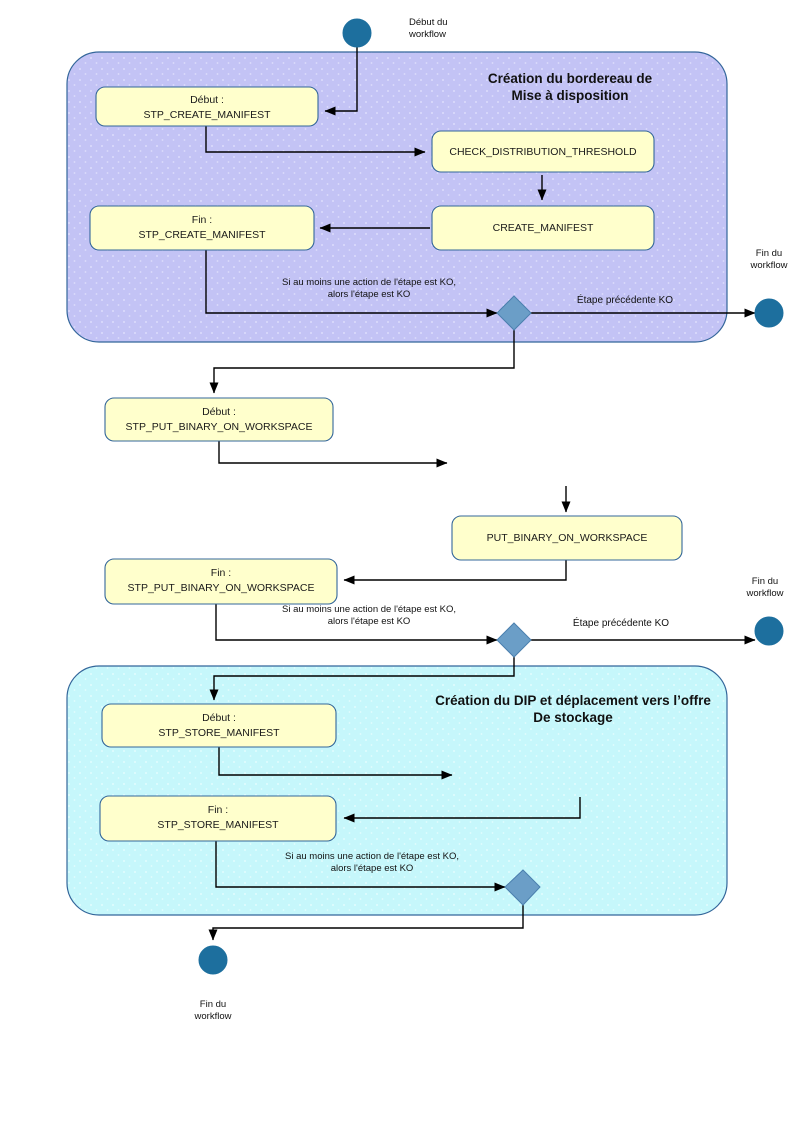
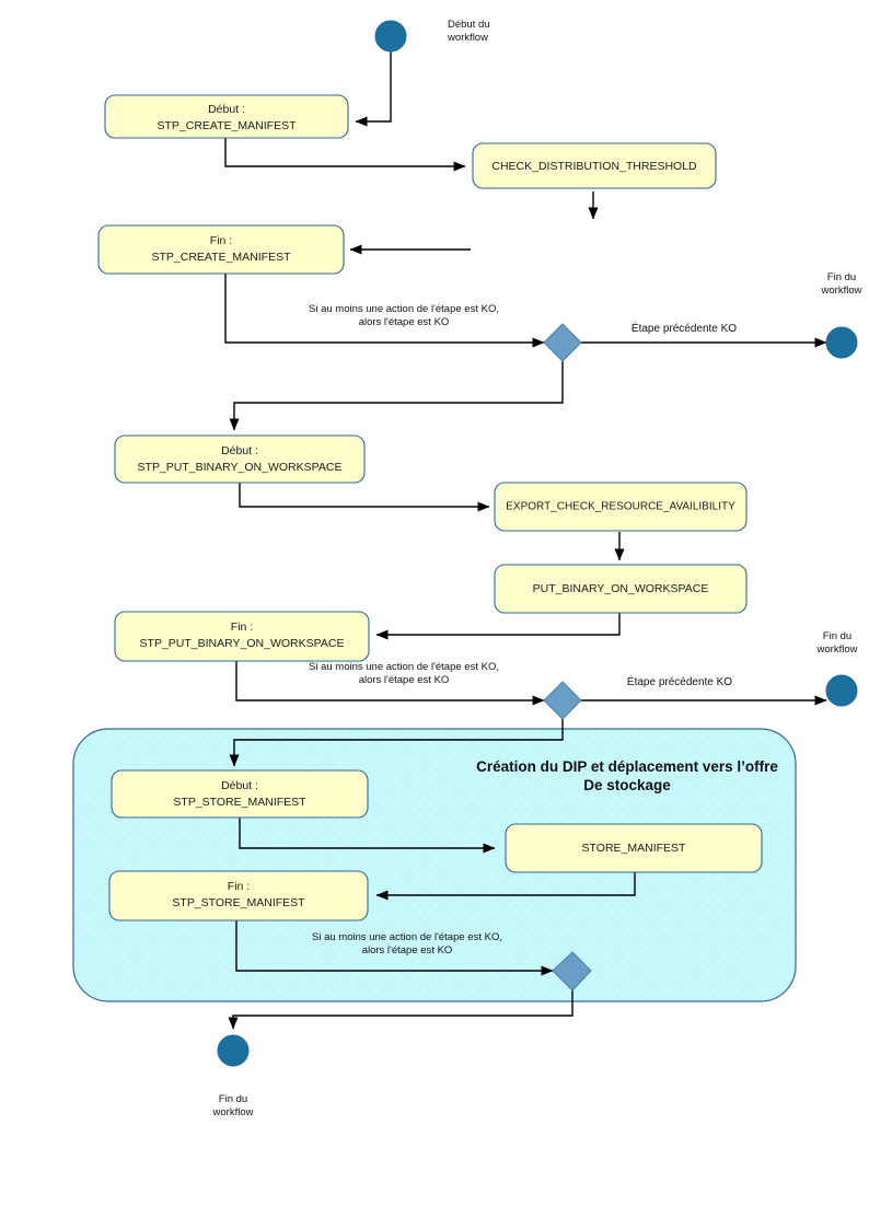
- Création du bordereau de
- Mise à disposition
  Création du DIP et déplacement vers l’offre
  De stockage
  Début :
  STP_CREATE_MANIFEST
  CHECK_DISTRIBUTION_THRESHOLD
- CREATE_MANIFEST
  Fin :
  STP_CREATE_MANIFEST
  Si au moins une action de l'étape est KO,
  alors l'étape est KO
  Étape précédente KO
  Fin du
  workflow
  Début :
  STP_PUT_BINARY_ON_WORKSPACE
+ EXPORT_CHECK_RESOURCE_AVAILIBILITY
  PUT_BINARY_ON_WORKSPACE
  Fin :
  STP_PUT_BINARY_ON_WORKSPACE
  Si au moins une action de l'étape est KO,
  alors l'étape est KO
  Étape précédente KO
  Fin du
  workflow
  Début :
  STP_STORE_MANIFEST
+ STORE_MANIFEST
  Fin :
  STP_STORE_MANIFEST
  Si au moins une action de l'étape est KO,
  alors l'étape est KO
  Début du
  workflow
  Fin du
  workflow
